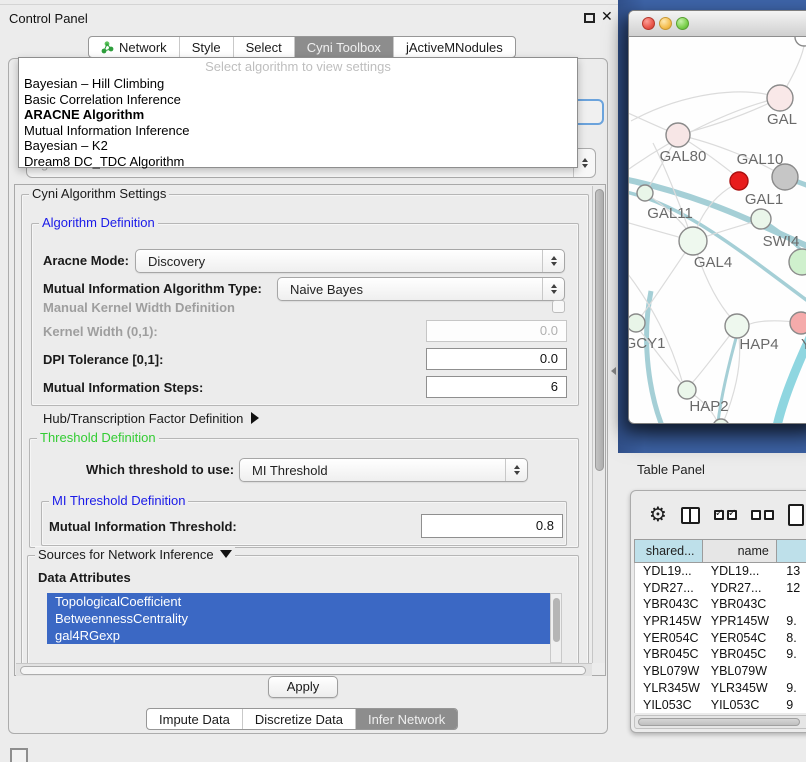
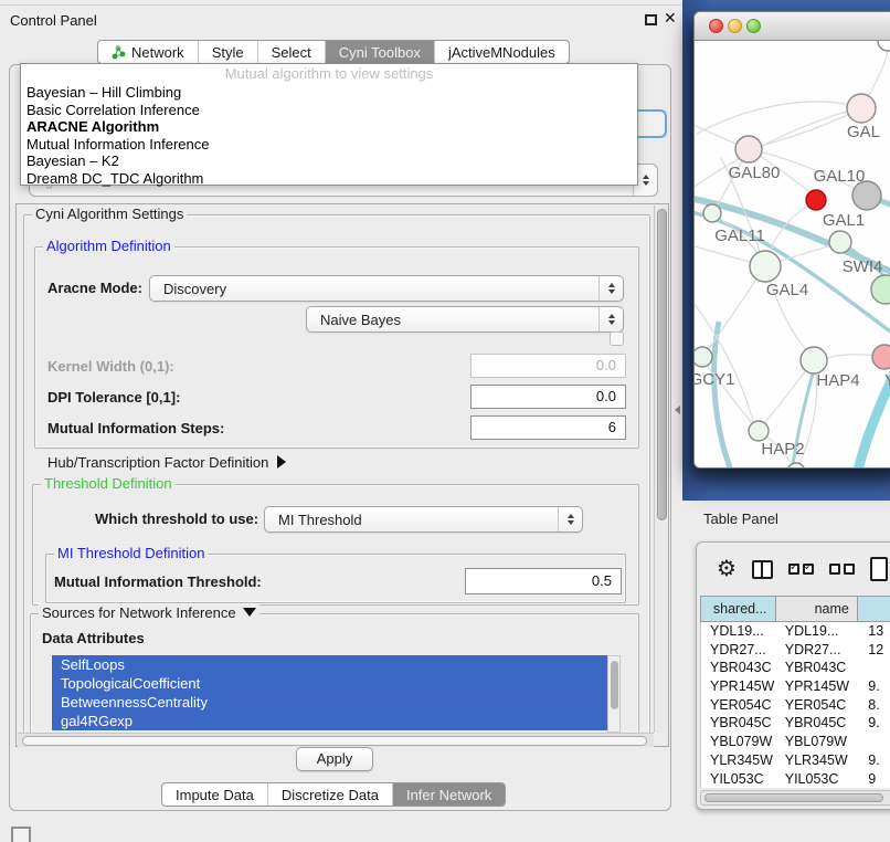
  Control Panel
  ✕
  Network
  Style
  Select
  Cyni Toolbox
  jActiveMNodules
- Select algorithm to view settings
+ Mutual algorithm to view settings
  Bayesian – Hill Climbing
  Basic Correlation Inference
  ARACNE Algorithm
  Mutual Information Inference
  Bayesian – K2
  Dream8 DC_TDC Algorithm
  Cyni Algorithm Settings
  Algorithm Definition
  Aracne Mode:
  Discovery
- Mutual Information Algorithm Type:
  Naive Bayes
- Manual Kernel Width Definition
  Kernel Width (0,1):
  0.0
  DPI Tolerance [0,1]:
  0.0
  Mutual Information Steps:
  6
  Hub/Transcription Factor Definition
  Threshold Definition
  Which threshold to use:
  MI Threshold
  MI Threshold Definition
  Mutual Information Threshold:
- 0.8
+ 0.5
  Sources for Network Inference
  Data Attributes
+ SelfLoops
  TopologicalCoefficient
  BetweennessCentrality
  gal4RGexp
  Apply
  Impute Data
  Discretize Data
  Infer Network
  GAL
  GAL80
  GAL10
  GAL1
  GAL11
  SWI4
  GAL4
  GCY1
  HAP4
  HAP2
  Table Panel
  ⚙
  shared...
  name
  YDL19...
  YDL19...
  13
  YDR27...
  YDR27...
  12
  YBR043C
  YBR043C
  YPR145W
  YPR145W
  9.
  YER054C
  YER054C
  8.
  YBR045C
  YBR045C
  9.
  YBL079W
  YBL079W
  YLR345W
  YLR345W
  9.
  YIL053C
  YIL053C
  9
